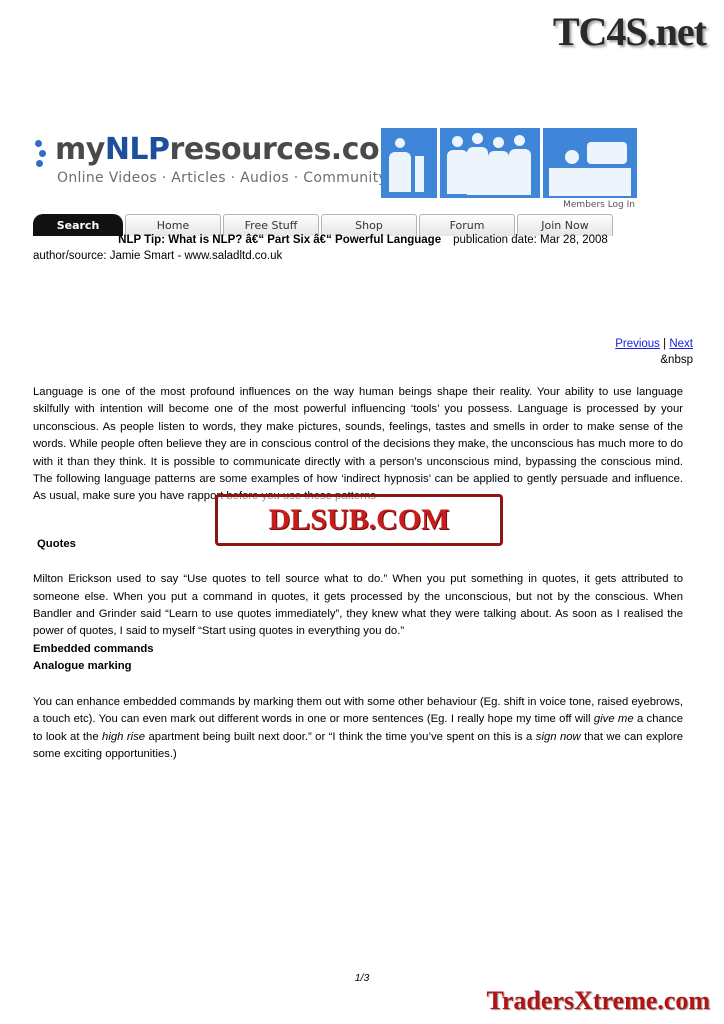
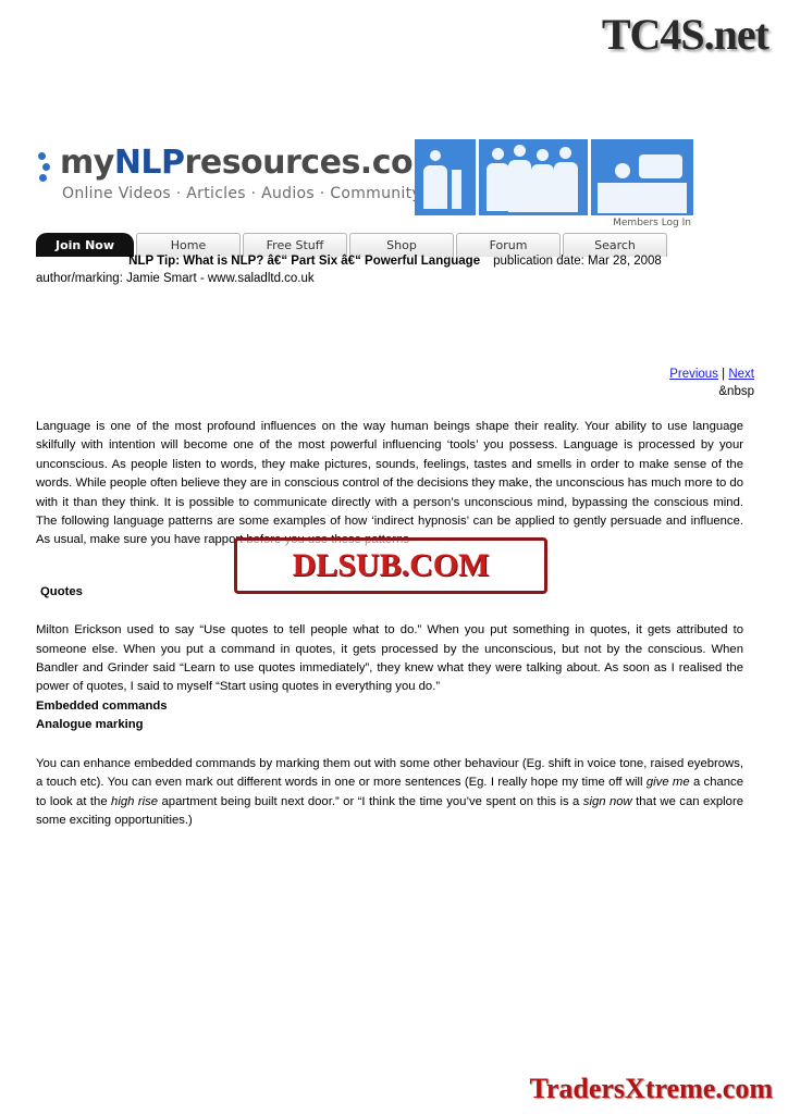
  TC4S.net
  myNLPresources.co
  Online Videos · Articles · Audios · Communit
  Members Log In
- Search
+ Join Now
  Home
  Free Stuff
  Shop
  Forum
- Join Now
+ Search
  NLP Tip: What is NLP? â€“ Part Six â€“ Powerful Language publication date: Mar 28, 2008
- author/source: Jamie Smart - www.saladltd.co.uk
+ author/marking: Jamie Smart - www.saladltd.co.uk
  Previous | Next
  &nbsp
  Language is one of the most profound influences on the way human beings shape their reality. Your ability to use language skilfully with intention will become one of the most powerful influencing ‘tools’ you possess. Language is processed by your unconscious. As people listen to words, they make pictures, sounds, feelings, tastes and smells in order to make sense of the words. While people often believe they are in conscious control of the decisions they make, the unconscious has much more to do with it than they think. It is possible to communicate directly with a person’s unconscious mind, bypassing the conscious mind. The following language patterns are some examples of how ‘indirect hypnosis’ can be applied to gently persuade and influence. As usual, make sure you have rapport before you use these patterns
  Quotes
- Milton Erickson used to say “Use quotes to tell source what to do.” When you put something in quotes, it gets attributed to someone else. When you put a command in quotes, it gets processed by the unconscious, but not by the conscious. When Bandler and Grinder said “Learn to use quotes immediately”, they knew what they were talking about. As soon as I realised the power of quotes, I said to myself “Start using quotes in everything you do.”
+ Milton Erickson used to say “Use quotes to tell people what to do.” When you put something in quotes, it gets attributed to someone else. When you put a command in quotes, it gets processed by the unconscious, but not by the conscious. When Bandler and Grinder said “Learn to use quotes immediately”, they knew what they were talking about. As soon as I realised the power of quotes, I said to myself “Start using quotes in everything you do.”
  Embedded commands
  Analogue marking
  You can enhance embedded commands by marking them out with some other behaviour (Eg. shift in voice tone, raised eyebrows, a touch etc). You can even mark out different words in one or more sentences (Eg. I really hope my time off will give me a chance to look at the high rise apartment being built next door.” or “I think the time you’ve spent on this is a sign now that we can explore some exciting opportunities.)
  DLSUB.COM
- 1/3
  TradersXtreme.com
